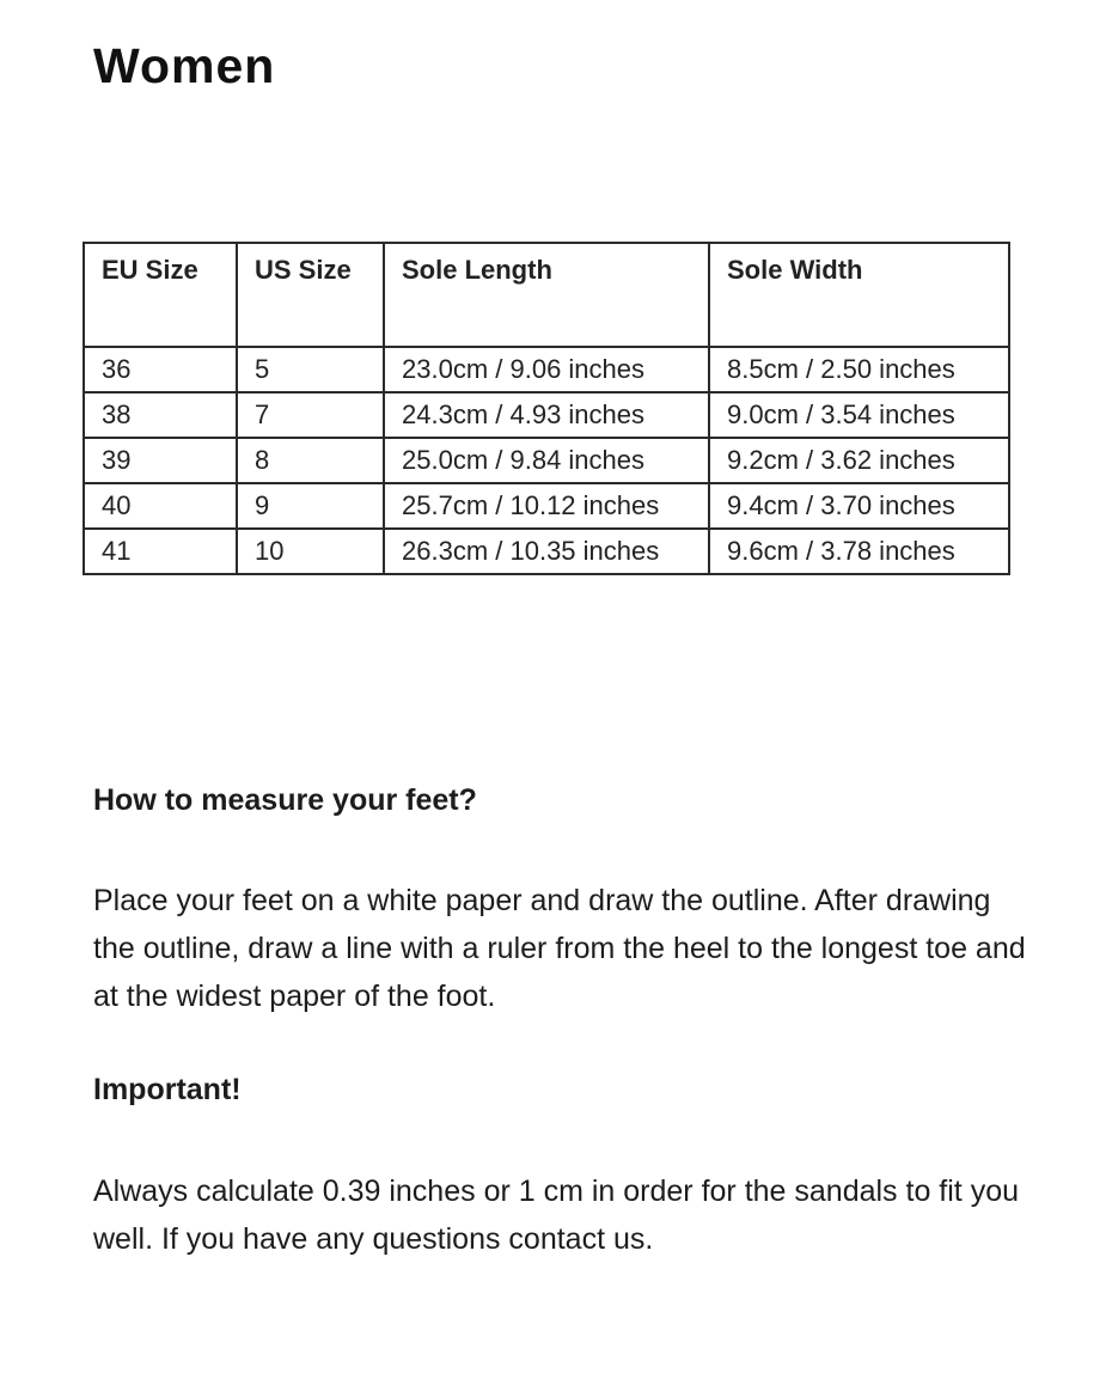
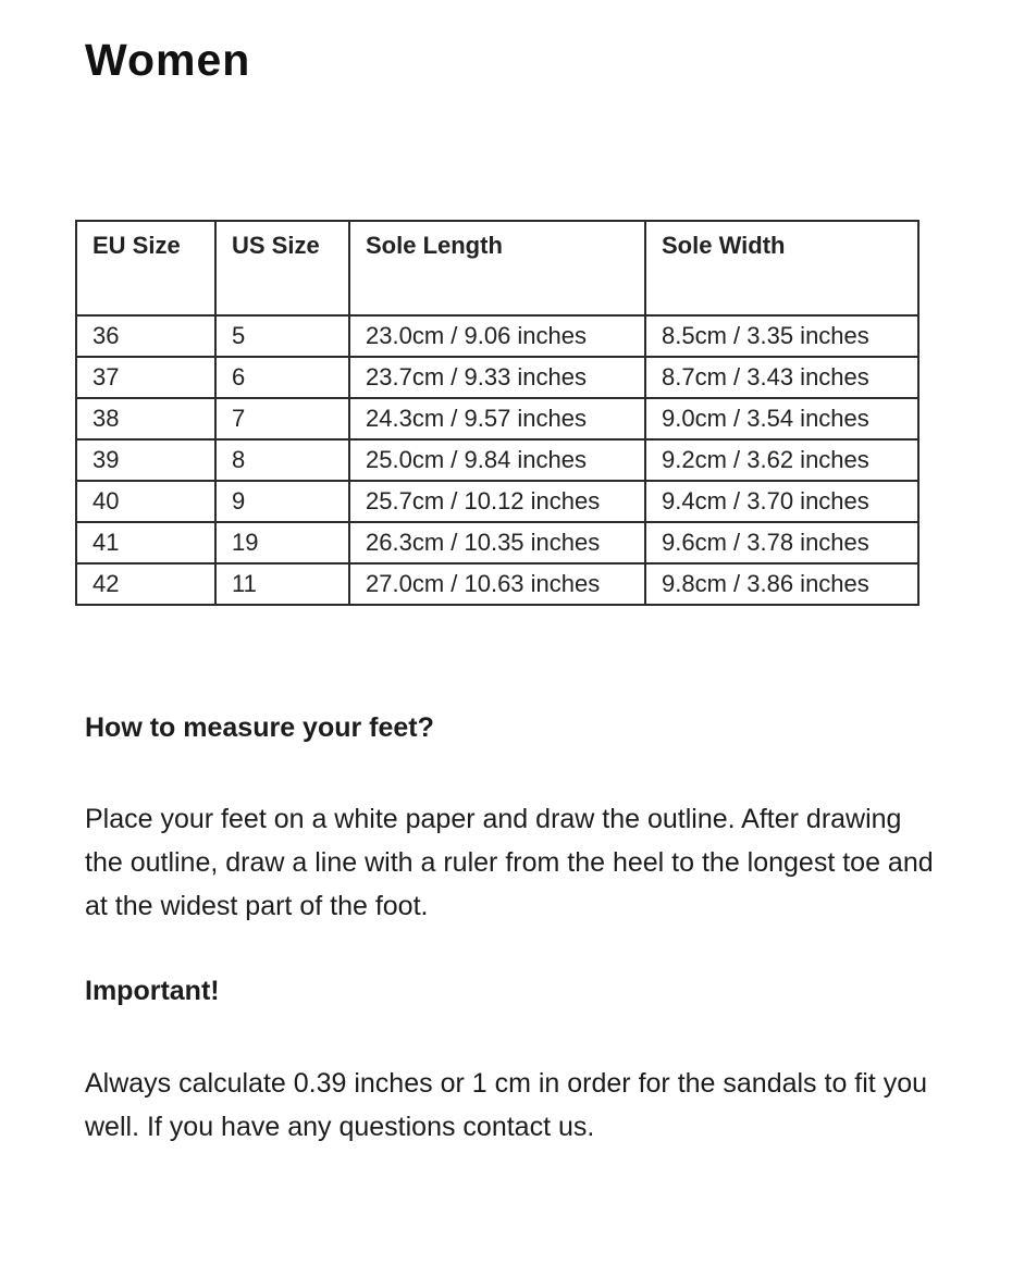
  Women
  EU Size	US Size	Sole Length	Sole Width
- 36	5	23.0cm / 9.06 inches	8.5cm / 2.50 inches
+ 36	5	23.0cm / 9.06 inches	8.5cm / 3.35 inches
+ 37	6	23.7cm / 9.33 inches	8.7cm / 3.43 inches
- 38	7	24.3cm / 4.93 inches	9.0cm / 3.54 inches
+ 38	7	24.3cm / 9.57 inches	9.0cm / 3.54 inches
  39	8	25.0cm / 9.84 inches	9.2cm / 3.62 inches
  40	9	25.7cm / 10.12 inches	9.4cm / 3.70 inches
- 41	10	26.3cm / 10.35 inches	9.6cm / 3.78 inches
+ 41	19	26.3cm / 10.35 inches	9.6cm / 3.78 inches
+ 42	11	27.0cm / 10.63 inches	9.8cm / 3.86 inches
  How to measure your feet?
- Place your feet on a white paper and draw the outline. After drawing the outline, draw a line with a ruler from the heel to the longest toe and at the widest paper of the foot.
+ Place your feet on a white paper and draw the outline. After drawing the outline, draw a line with a ruler from the heel to the longest toe and at the widest part of the foot.
  Important!
  Always calculate 0.39 inches or 1 cm in order for the sandals to fit you well. If you have any questions contact us.
